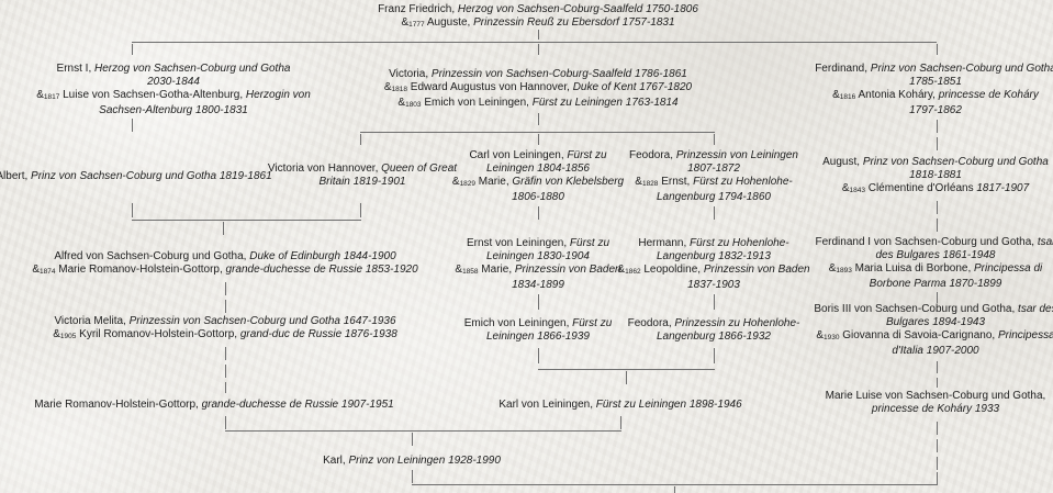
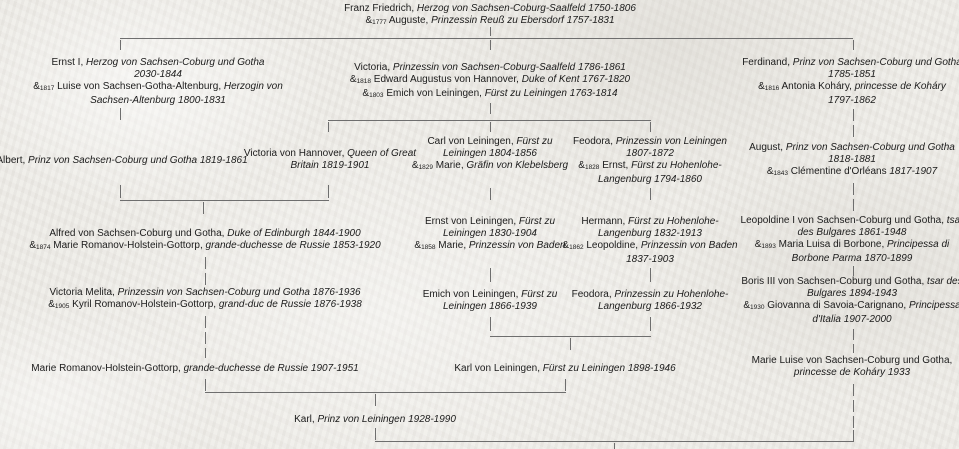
  Franz Friedrich, Herzog von Sachsen-Coburg-Saalfeld 1750-1806
  & Auguste, Prinzessin Reuß zu Ebersdorf 1757-1831
  Ernst I, Herzog von Sachsen-Coburg und Gotha
  2030-1844
  & Luise von Sachsen-Gotha-Altenburg, Herzogin von
  Sachsen-Altenburg 1800-1831
  Victoria, Prinzessin von Sachsen-Coburg-Saalfeld 1786-1861
  & Edward Augustus von Hannover, Duke of Kent 1767-1820
  & Emich von Leiningen, Fürst zu Leiningen 1763-1814
  Ferdinand, Prinz von Sachsen-Coburg und Goth
  1785-1851
  & Antonia Koháry, princesse de Koháry
  1797-1862
  lbert, Prinz von Sachsen-Coburg und Gotha 1819-1861
  Victoria von Hannover, Queen of Great
  Britain 1819-1901
  Carl von Leiningen, Fürst zu
  Leiningen 1804-1856
  & Marie, Gräfin von Klebelsberg
- 1806-1880
  Feodora, Prinzessin von Leiningen
  1807-1872
  & Ernst, Fürst zu Hohenlohe-
  Langenburg 1794-1860
  August, Prinz von Sachsen-Coburg und Gotha
  1818-1881
  & Clémentine d'Orléans 1817-1907
  Alfred von Sachsen-Coburg und Gotha, Duke of Edinburgh 1844-1900
  & Marie Romanov-Holstein-Gottorp, grande-duchesse de Russie 1853-1920
  Ernst von Leiningen, Fürst zu
  Leiningen 1830-1904
  & Marie, Prinzessin von Baden
- 1834-1899
  Hermann, Fürst zu Hohenlohe-
  Langenburg 1832-1913
  & Leopoldine, Prinzessin von Baden
  1837-1903
- Ferdinand I von Sachsen-Coburg und Gotha, tsa
+ Leopoldine I von Sachsen-Coburg und Gotha, tsa
  des Bulgares 1861-1948
  & Maria Luisa di Borbone, Principessa di
  Borbone Parma 1870-1899
- Victoria Melita, Prinzessin von Sachsen-Coburg und Gotha 1647-1936
+ Victoria Melita, Prinzessin von Sachsen-Coburg und Gotha 1876-1936
  & Kyril Romanov-Holstein-Gottorp, grand-duc de Russie 1876-1938
  Emich von Leiningen, Fürst zu
  Leiningen 1866-1939
  Feodora, Prinzessin zu Hohenlohe-
  Langenburg 1866-1932
  Boris III von Sachsen-Coburg und Gotha, tsar de
  Bulgares 1894-1943
  & Giovanna di Savoia-Carignano, Principessa
  d'Italia 1907-2000
  Marie Romanov-Holstein-Gottorp, grande-duchesse de Russie 1907-1951
  Karl von Leiningen, Fürst zu Leiningen 1898-1946
  Marie Luise von Sachsen-Coburg und Gotha,
  princesse de Koháry 1933
  Karl, Prinz von Leiningen 1928-1990
